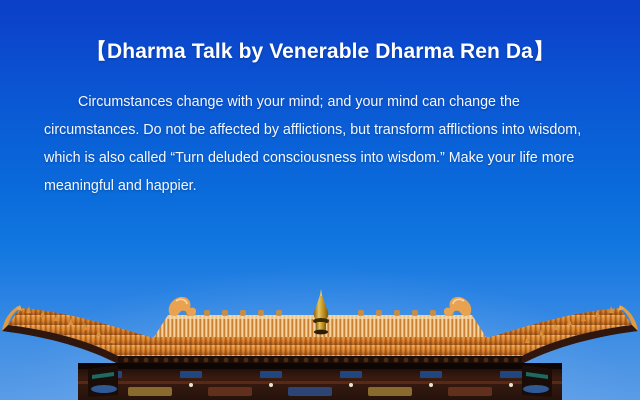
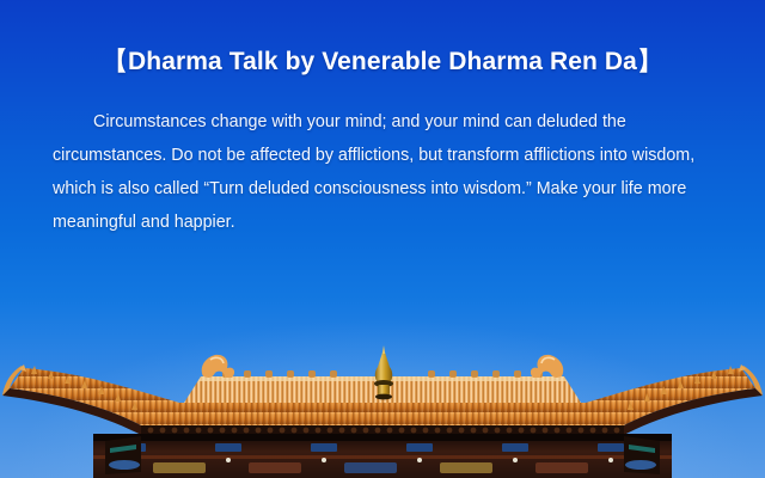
  【Dharma Talk by Venerable Dharma Ren Da】
- Circumstances change with your mind; and your mind can change the circumstances. Do not be affected by afflictions, but transform afflictions into wisdom, which is also called “Turn deluded consciousness into wisdom.” Make your life more meaningful and happier.
+ Circumstances change with your mind; and your mind can deluded the circumstances. Do not be affected by afflictions, but transform afflictions into wisdom, which is also called “Turn deluded consciousness into wisdom.” Make your life more meaningful and happier.
